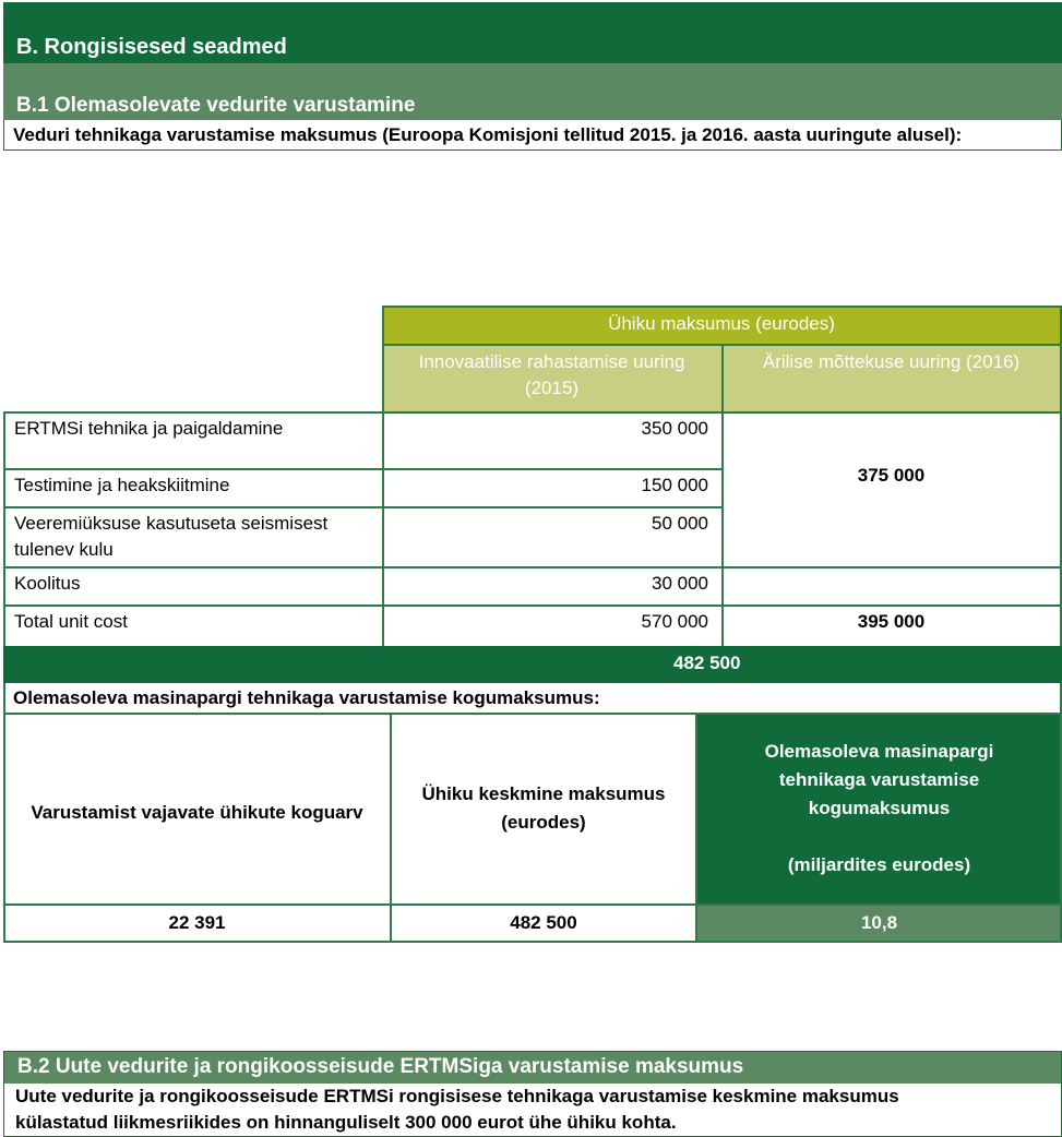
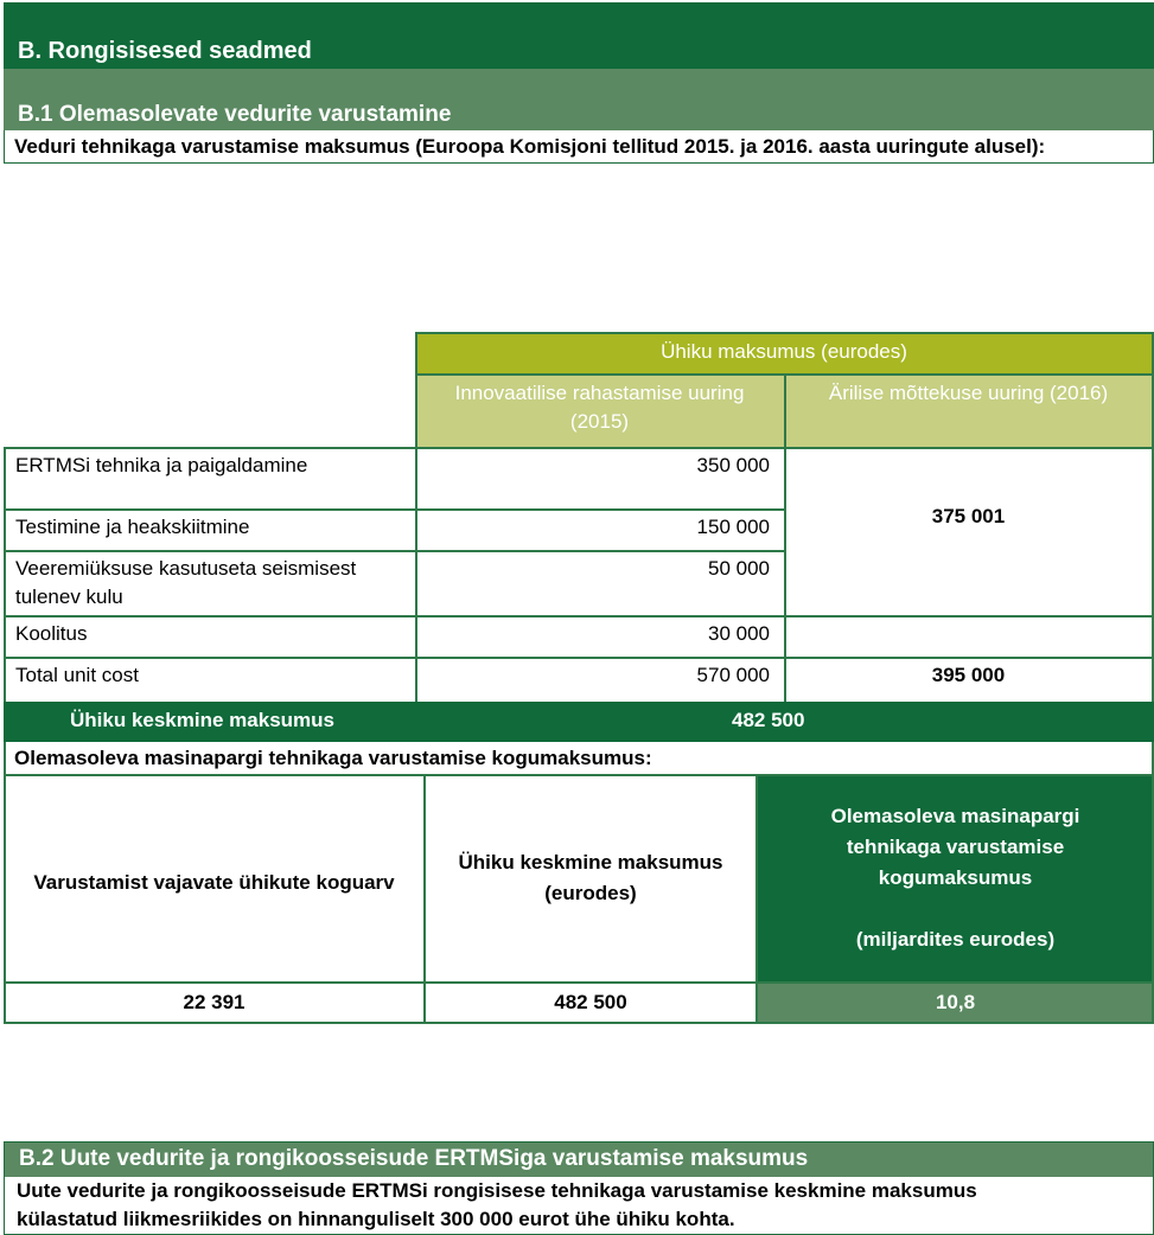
  B. Rongisisesed seadmed
  B.1 Olemasolevate vedurite varustamine
  Veduri tehnikaga varustamise maksumus (Euroopa Komisjoni tellitud 2015. ja 2016. aasta uuringute alusel):
  Ühiku maksumus (eurodes)
  Innovaatilise rahastamise uuring (2015)
  Ärilise mõttekuse uuring (2016)
  ERTMSi tehnika ja paigaldamine
  350 000
  Testimine ja heakskiitmine
  150 000
  Veeremiüksuse kasutuseta seismisest tulenev kulu
  50 000
  Koolitus
  30 000
  Total unit cost
  570 000
- 375 000
+ 375 001
  395 000
+ Ühiku keskmine maksumus
  482 500
  Olemasoleva masinapargi tehnikaga varustamise kogumaksumus:
  Varustamist vajavate ühikute koguarv
  Ühiku keskmine maksumus (eurodes)
  Olemasoleva masinapargi tehnikaga varustamise kogumaksumus
  (miljardites eurodes)
  22 391
  482 500
  10,8
  B.2 Uute vedurite ja rongikoosseisude ERTMSiga varustamise maksumus
  Uute vedurite ja rongikoosseisude ERTMSi rongisisese tehnikaga varustamise keskmine maksumus
  külastatud liikmesriikides on hinnanguliselt 300 000 eurot ühe ühiku kohta.
